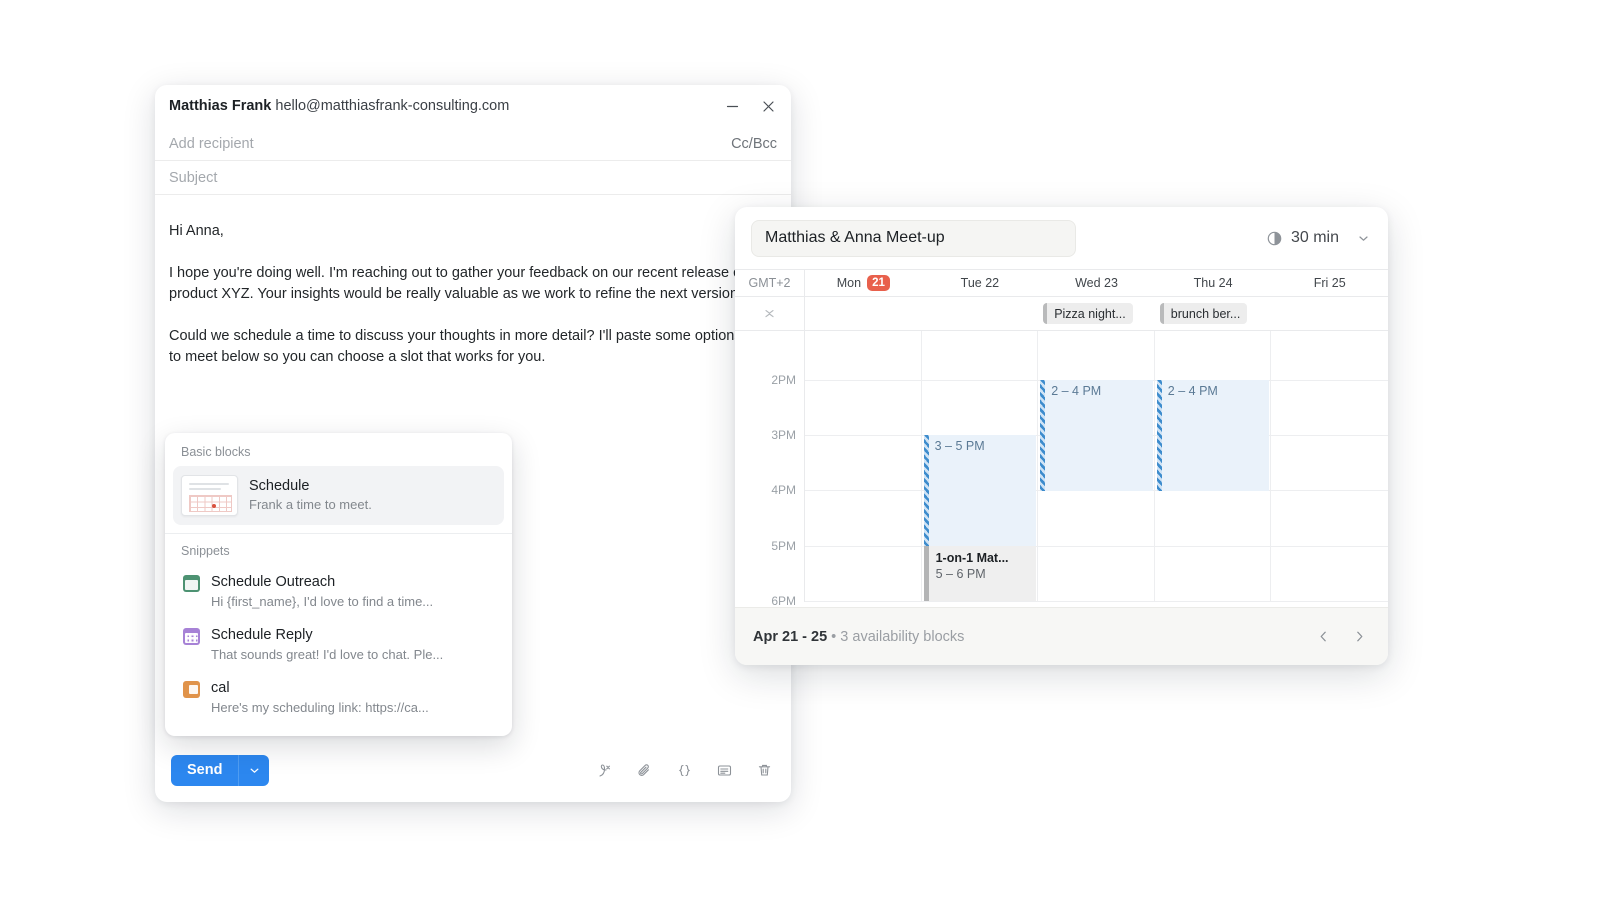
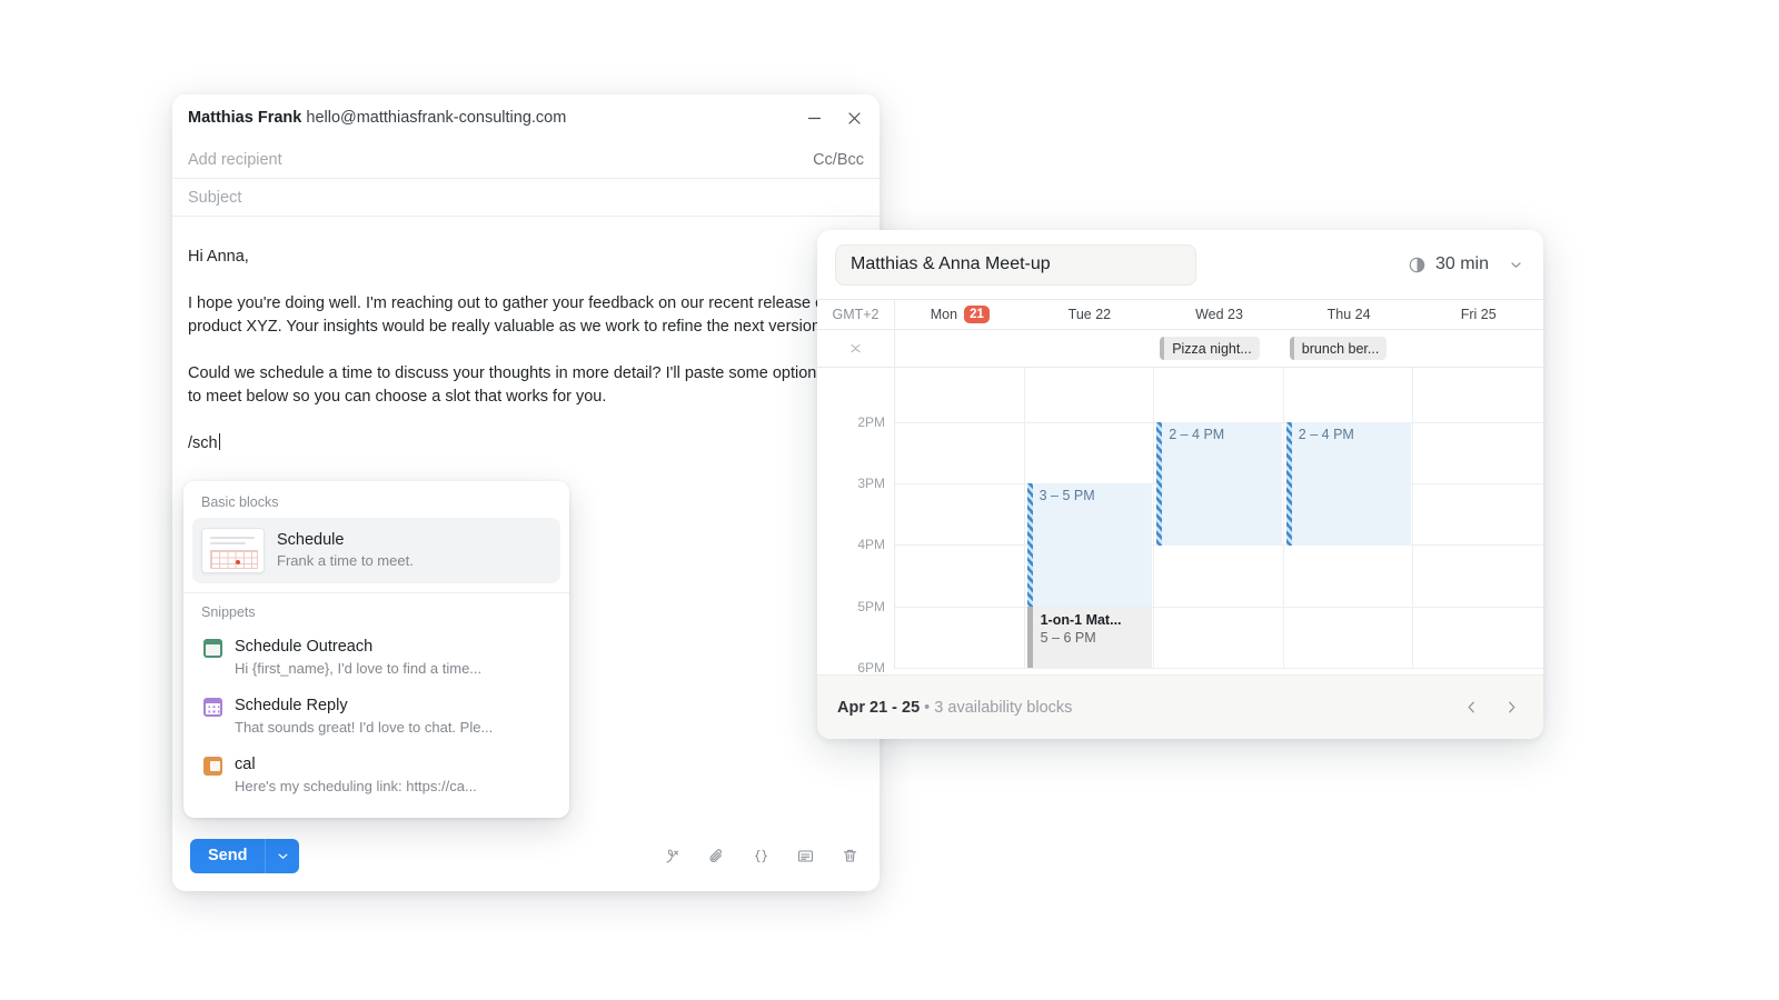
  Matthias Frank hello@matthiasfrank-consulting.com
  Add recipient
  Cc/Bcc
  Subject
  Hi Anna,
  I hope you're doing well. I'm reaching out to gather your feedback on our recent release product XYZ. Your insights would be really valuable as we work to refine the next version
  Could we schedule a time to discuss your thoughts in more detail? I'll paste some option to meet below so you can choose a slot that works for you.
+ /sch
  Basic blocks
  Schedule
  Frank a time to meet.
  Snippets
  Schedule Outreach
  Hi {first_name}, I'd love to find a time...
  Schedule Reply
  That sounds great! I'd love to chat. Ple...
  cal
  Here's my scheduling link: https://ca...
  Send
  Matthias & Anna Meet-up
  30 min
  GMT+2
  Mon
  21
  Tue 22
  Wed 23
  Thu 24
  Fri 25
  Pizza night...
  brunch ber...
  2PM
  3PM
  4PM
  5PM
  6PM
  3 – 5 PM
  1-on-1 Mat...
  5 – 6 PM
  2 – 4 PM
  2 – 4 PM
  Apr 21 - 25 • 3 availability blocks
